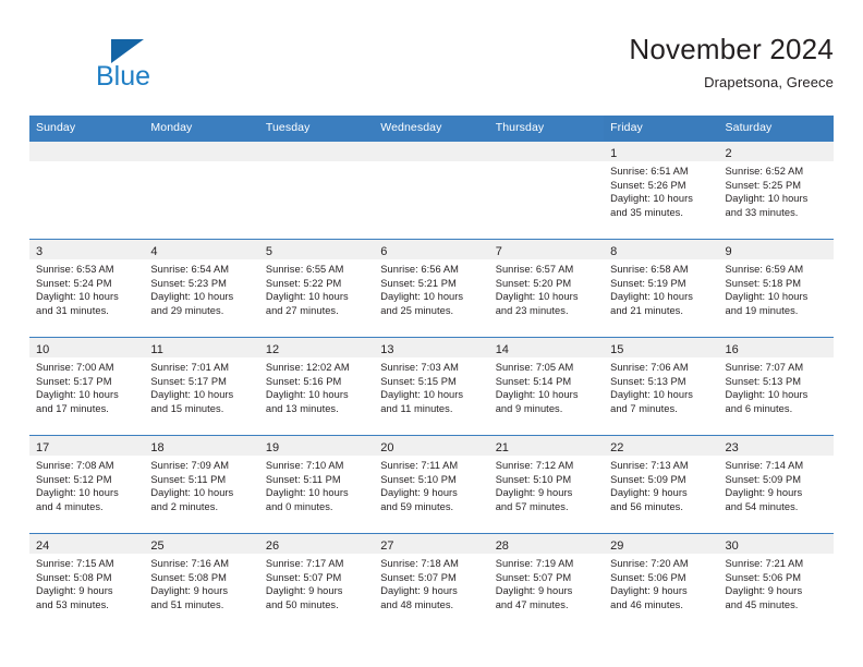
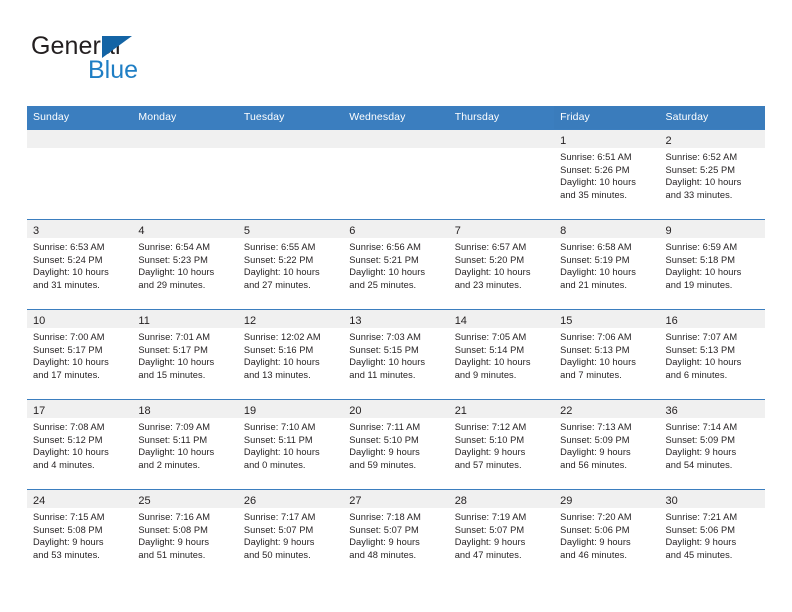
+ General
  Blue
- November 2024
- Drapetsona, Greece
  Sunday	Monday	Tuesday	Wednesday	Thursday	Friday	Saturday
  					1Sunrise: 6:51 AMSunset: 5:26 PMDaylight: 10 hoursand 35 minutes.	2Sunrise: 6:52 AMSunset: 5:25 PMDaylight: 10 hoursand 33 minutes.
  3Sunrise: 6:53 AMSunset: 5:24 PMDaylight: 10 hoursand 31 minutes.	4Sunrise: 6:54 AMSunset: 5:23 PMDaylight: 10 hoursand 29 minutes.	5Sunrise: 6:55 AMSunset: 5:22 PMDaylight: 10 hoursand 27 minutes.	6Sunrise: 6:56 AMSunset: 5:21 PMDaylight: 10 hoursand 25 minutes.	7Sunrise: 6:57 AMSunset: 5:20 PMDaylight: 10 hoursand 23 minutes.	8Sunrise: 6:58 AMSunset: 5:19 PMDaylight: 10 hoursand 21 minutes.	9Sunrise: 6:59 AMSunset: 5:18 PMDaylight: 10 hoursand 19 minutes.
  10Sunrise: 7:00 AMSunset: 5:17 PMDaylight: 10 hoursand 17 minutes.	11Sunrise: 7:01 AMSunset: 5:17 PMDaylight: 10 hoursand 15 minutes.	12Sunrise: 12:02 AMSunset: 5:16 PMDaylight: 10 hoursand 13 minutes.	13Sunrise: 7:03 AMSunset: 5:15 PMDaylight: 10 hoursand 11 minutes.	14Sunrise: 7:05 AMSunset: 5:14 PMDaylight: 10 hoursand 9 minutes.	15Sunrise: 7:06 AMSunset: 5:13 PMDaylight: 10 hoursand 7 minutes.	16Sunrise: 7:07 AMSunset: 5:13 PMDaylight: 10 hoursand 6 minutes.
- 17Sunrise: 7:08 AMSunset: 5:12 PMDaylight: 10 hoursand 4 minutes.	18Sunrise: 7:09 AMSunset: 5:11 PMDaylight: 10 hoursand 2 minutes.	19Sunrise: 7:10 AMSunset: 5:11 PMDaylight: 10 hoursand 0 minutes.	20Sunrise: 7:11 AMSunset: 5:10 PMDaylight: 9 hoursand 59 minutes.	21Sunrise: 7:12 AMSunset: 5:10 PMDaylight: 9 hoursand 57 minutes.	22Sunrise: 7:13 AMSunset: 5:09 PMDaylight: 9 hoursand 56 minutes.	23Sunrise: 7:14 AMSunset: 5:09 PMDaylight: 9 hoursand 54 minutes.
+ 17Sunrise: 7:08 AMSunset: 5:12 PMDaylight: 10 hoursand 4 minutes.	18Sunrise: 7:09 AMSunset: 5:11 PMDaylight: 10 hoursand 2 minutes.	19Sunrise: 7:10 AMSunset: 5:11 PMDaylight: 10 hoursand 0 minutes.	20Sunrise: 7:11 AMSunset: 5:10 PMDaylight: 9 hoursand 59 minutes.	21Sunrise: 7:12 AMSunset: 5:10 PMDaylight: 9 hoursand 57 minutes.	22Sunrise: 7:13 AMSunset: 5:09 PMDaylight: 9 hoursand 56 minutes.	36Sunrise: 7:14 AMSunset: 5:09 PMDaylight: 9 hoursand 54 minutes.
  24Sunrise: 7:15 AMSunset: 5:08 PMDaylight: 9 hoursand 53 minutes.	25Sunrise: 7:16 AMSunset: 5:08 PMDaylight: 9 hoursand 51 minutes.	26Sunrise: 7:17 AMSunset: 5:07 PMDaylight: 9 hoursand 50 minutes.	27Sunrise: 7:18 AMSunset: 5:07 PMDaylight: 9 hoursand 48 minutes.	28Sunrise: 7:19 AMSunset: 5:07 PMDaylight: 9 hoursand 47 minutes.	29Sunrise: 7:20 AMSunset: 5:06 PMDaylight: 9 hoursand 46 minutes.	30Sunrise: 7:21 AMSunset: 5:06 PMDaylight: 9 hoursand 45 minutes.
